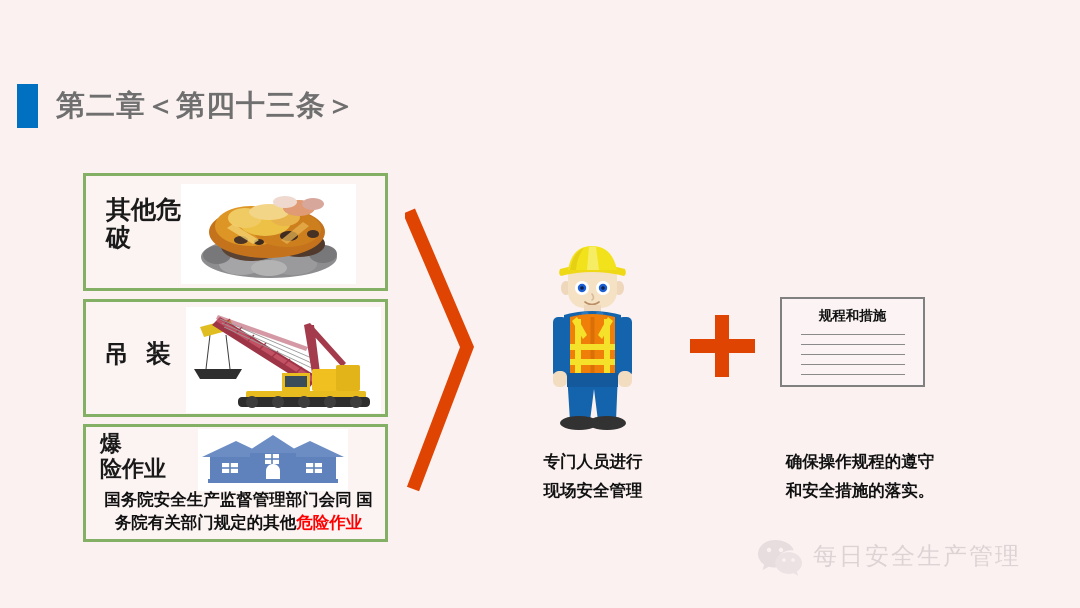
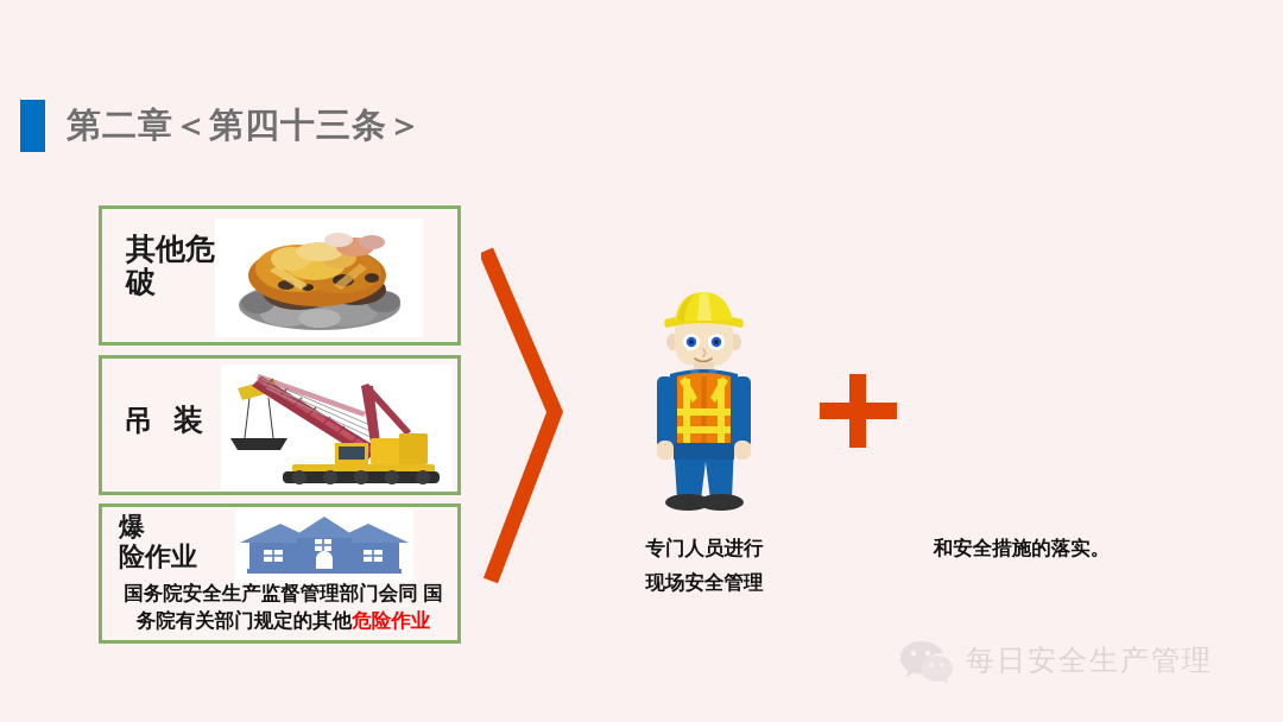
  第二章＜第四十三条＞
  其他危
  破
  吊 装
  爆
  险作业
  国务院安全生产监督管理部门会同 国
  务院有关部门规定的其他危险作业
  专门人员进行
  现场安全管理
- 规程和措施
- 确保操作规程的遵守
  和安全措施的落实。
  每日安全生产管理
